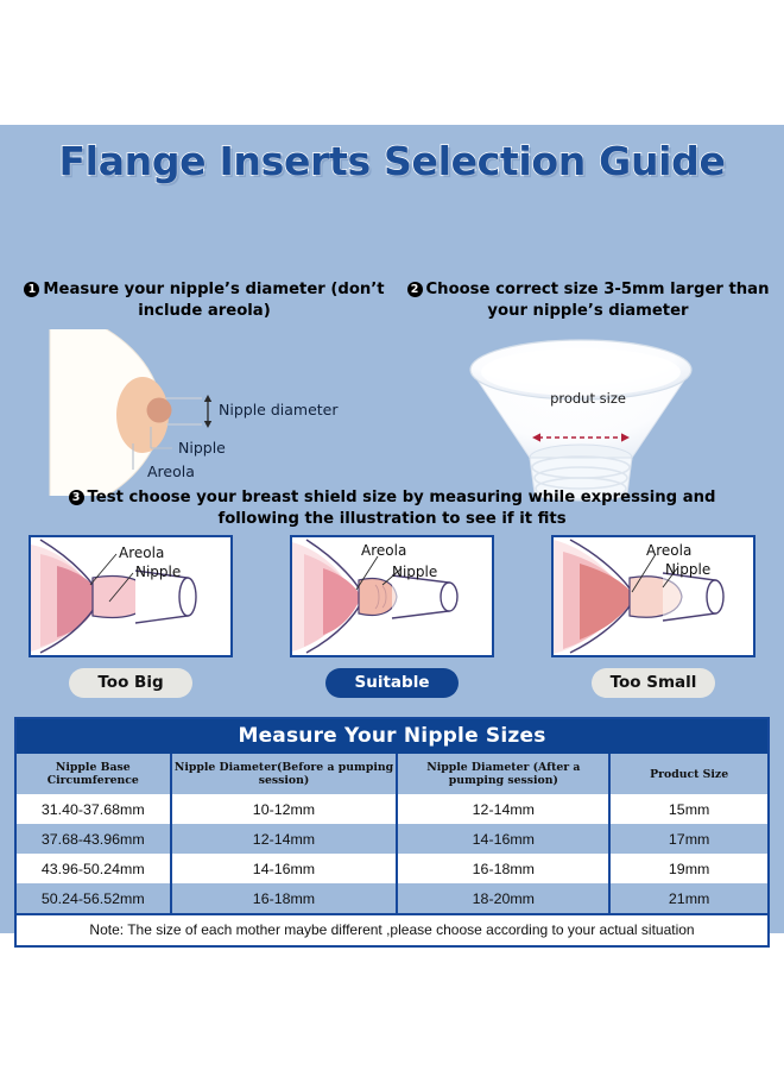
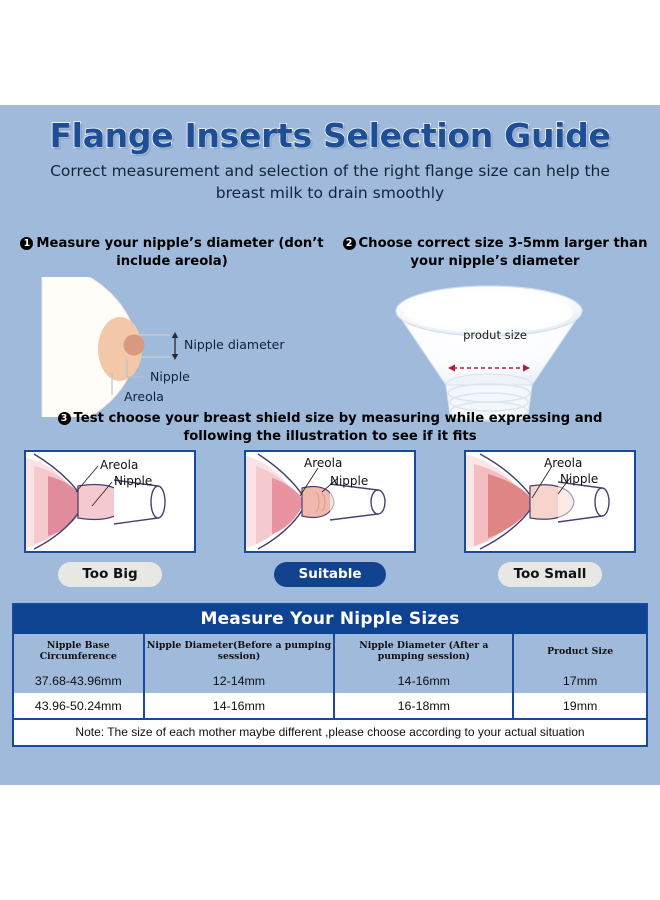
  Flange Inserts Selection Guide
+ Correct measurement and selection of the right flange size can help the breast milk to drain smoothly
  1 Measure your nipple’s diameter (don’t include areola)
  Nipple diameter
  Nipple
  Areola
  2 Choose correct size 3-5mm larger than your nipple’s diameter
  produt size
  3 Test choose your breast shield size by measuring while expressing and following the illustration to see if it fits
  Areola
  Nipple
  Too Big
  Areola
  Nipple
  Suitable
  Areola
  Nipple
  Too Small
  Measure Your Nipple Sizes
  Nipple Base Circumference	Nipple Diameter(Before a pumping session)	Nipple Diameter (After a pumping session)	Product Size
- 31.40-37.68mm	10-12mm	12-14mm	15mm
  37.68-43.96mm	12-14mm	14-16mm	17mm
  43.96-50.24mm	14-16mm	16-18mm	19mm
- 50.24-56.52mm	16-18mm	18-20mm	21mm
  Note: The size of each mother maybe different ,please choose according to your actual situation
